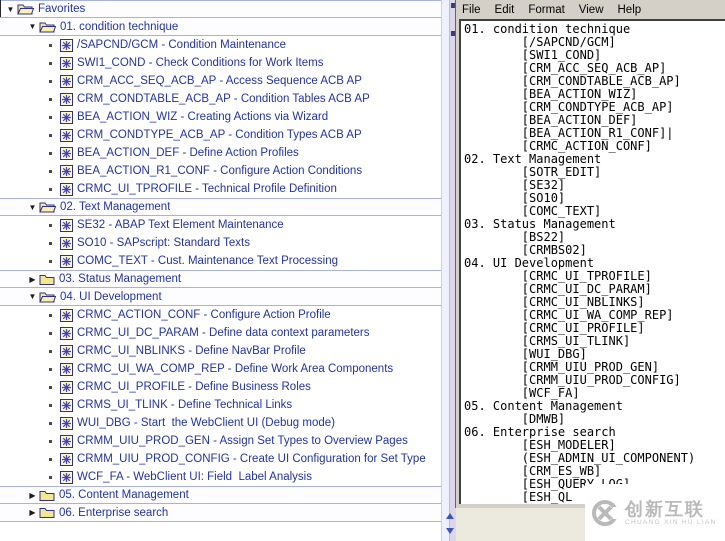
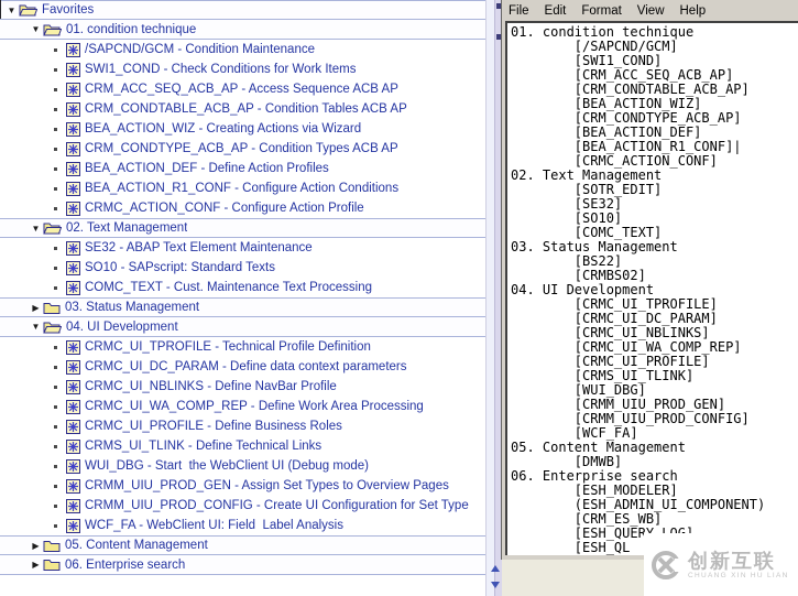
  ▼
  Favorites
  ▼
  01. condition technique
  /SAPCND/GCM - Condition Maintenance
  SWI1_COND - Check Conditions for Work Items
  CRM_ACC_SEQ_ACB_AP - Access Sequence ACB AP
  CRM_CONDTABLE_ACB_AP - Condition Tables ACB AP
  BEA_ACTION_WIZ - Creating Actions via Wizard
  CRM_CONDTYPE_ACB_AP - Condition Types ACB AP
  BEA_ACTION_DEF - Define Action Profiles
  BEA_ACTION_R1_CONF - Configure Action Conditions
- CRMC_UI_TPROFILE - Technical Profile Definition
+ CRMC_ACTION_CONF - Configure Action Profile
  ▼
  02. Text Management
  SE32 - ABAP Text Element Maintenance
  SO10 - SAPscript: Standard Texts
  COMC_TEXT - Cust. Maintenance Text Processing
  ▶
  03. Status Management
  ▼
  04. UI Development
- CRMC_ACTION_CONF - Configure Action Profile
+ CRMC_UI_TPROFILE - Technical Profile Definition
  CRMC_UI_DC_PARAM - Define data context parameters
  CRMC_UI_NBLINKS - Define NavBar Profile
- CRMC_UI_WA_COMP_REP - Define Work Area Components
+ CRMC_UI_WA_COMP_REP - Define Work Area Processing
  CRMC_UI_PROFILE - Define Business Roles
  CRMS_UI_TLINK - Define Technical Links
  WUI_DBG - Start the WebClient UI (Debug mode)
  CRMM_UIU_PROD_GEN - Assign Set Types to Overview Pages
  CRMM_UIU_PROD_CONFIG - Create UI Configuration for Set Type
  WCF_FA - WebClient UI: Field Label Analysis
  ▶
  05. Content Management
  ▶
  06. Enterprise search
  File
  Edit
  Format
  View
  Help
  01. condition technique
  [/SAPCND/GCM]
  [SWI1_COND]
  [CRM_ACC_SEQ_ACB_AP]
  [CRM_CONDTABLE_ACB_AP]
  [BEA_ACTION_WIZ]
  [CRM_CONDTYPE_ACB_AP]
  [BEA_ACTION_DEF]
  [BEA_ACTION_R1_CONF]|
  [CRMC_ACTION_CONF]
  02. Text Management
  [SOTR_EDIT]
  [SE32]
  [SO10]
  [COMC_TEXT]
  03. Status Management
  [BS22]
  [CRMBS02]
  04. UI Development
  [CRMC_UI_TPROFILE]
  [CRMC_UI_DC_PARAM]
  [CRMC_UI_NBLINKS]
  [CRMC_UI_WA_COMP_REP]
  [CRMC_UI_PROFILE]
  [CRMS_UI_TLINK]
  [WUI_DBG]
  [CRMM_UIU_PROD_GEN]
  [CRMM_UIU_PROD_CONFIG]
  [WCF_FA]
  05. Content Management
  [DMWB]
  06. Enterprise search
  [ESH_MODELER]
  (ESH_ADMIN_UI_COMPONENT)
  [CRM_ES_WB]
  [ESH_QL
  创新互联
